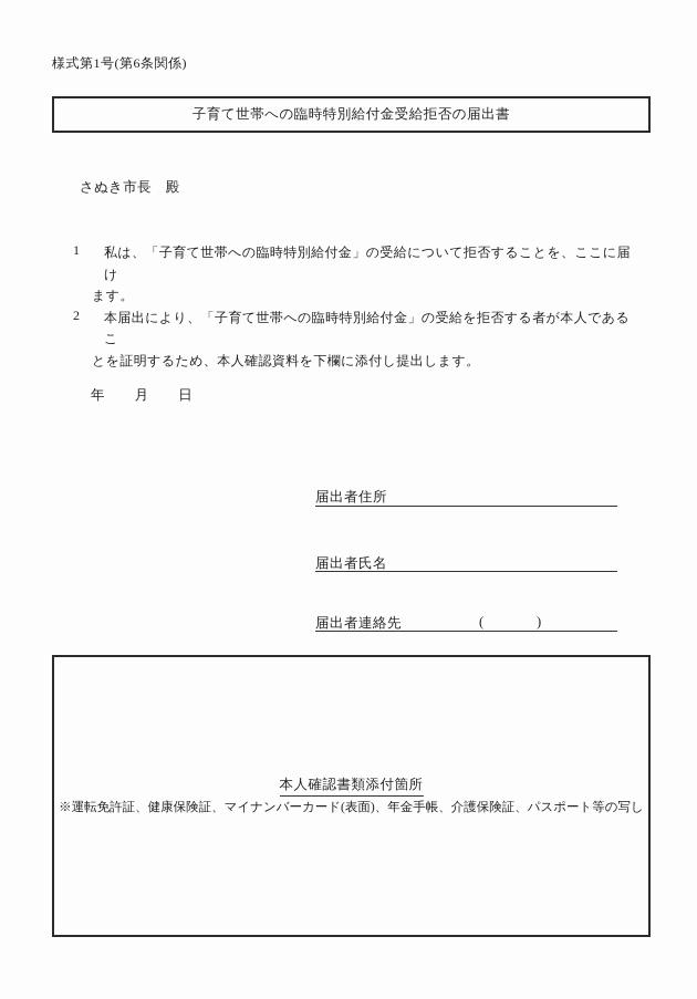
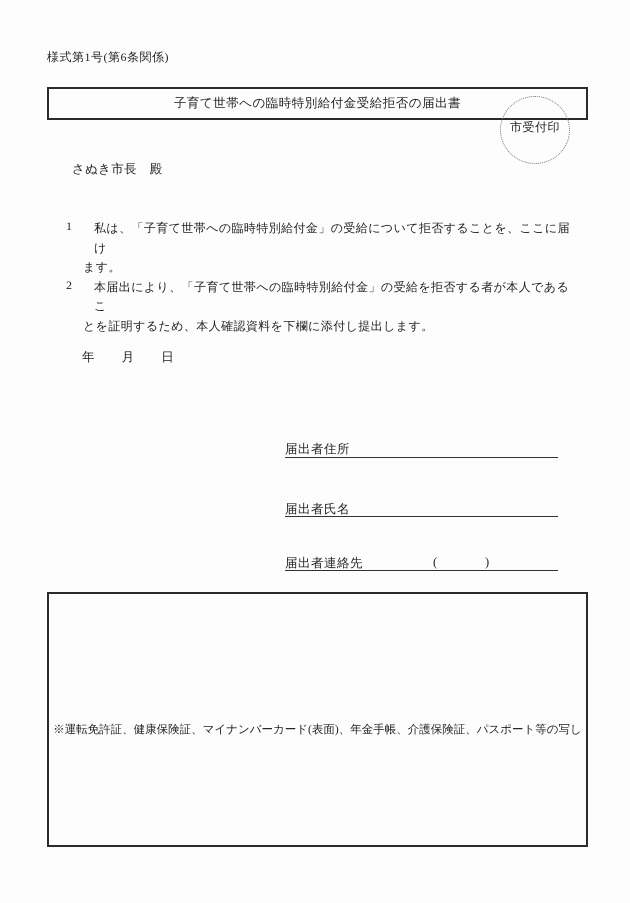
  様式第1号(第6条関係)
+ 市受付印
  子育て世帯への臨時特別給付金受給拒否の届出書
  さぬき市長 殿
  1
  私は、「子育て世帯への臨時特別給付金」の受給について拒否することを、ここに届け
  ます。
  2
  本届出により、「子育て世帯への臨時特別給付金」の受給を拒否する者が本人であるこ
  とを証明するため、本人確認資料を下欄に添付し提出します。
  年 月 日
  届出者住所
  届出者氏名
  届出者連絡先
  (
  )
- 本人確認書類添付箇所
  ※運転免許証、健康保険証、マイナンバーカード(表面)、年金手帳、介護保険証、パスポート等の写し
